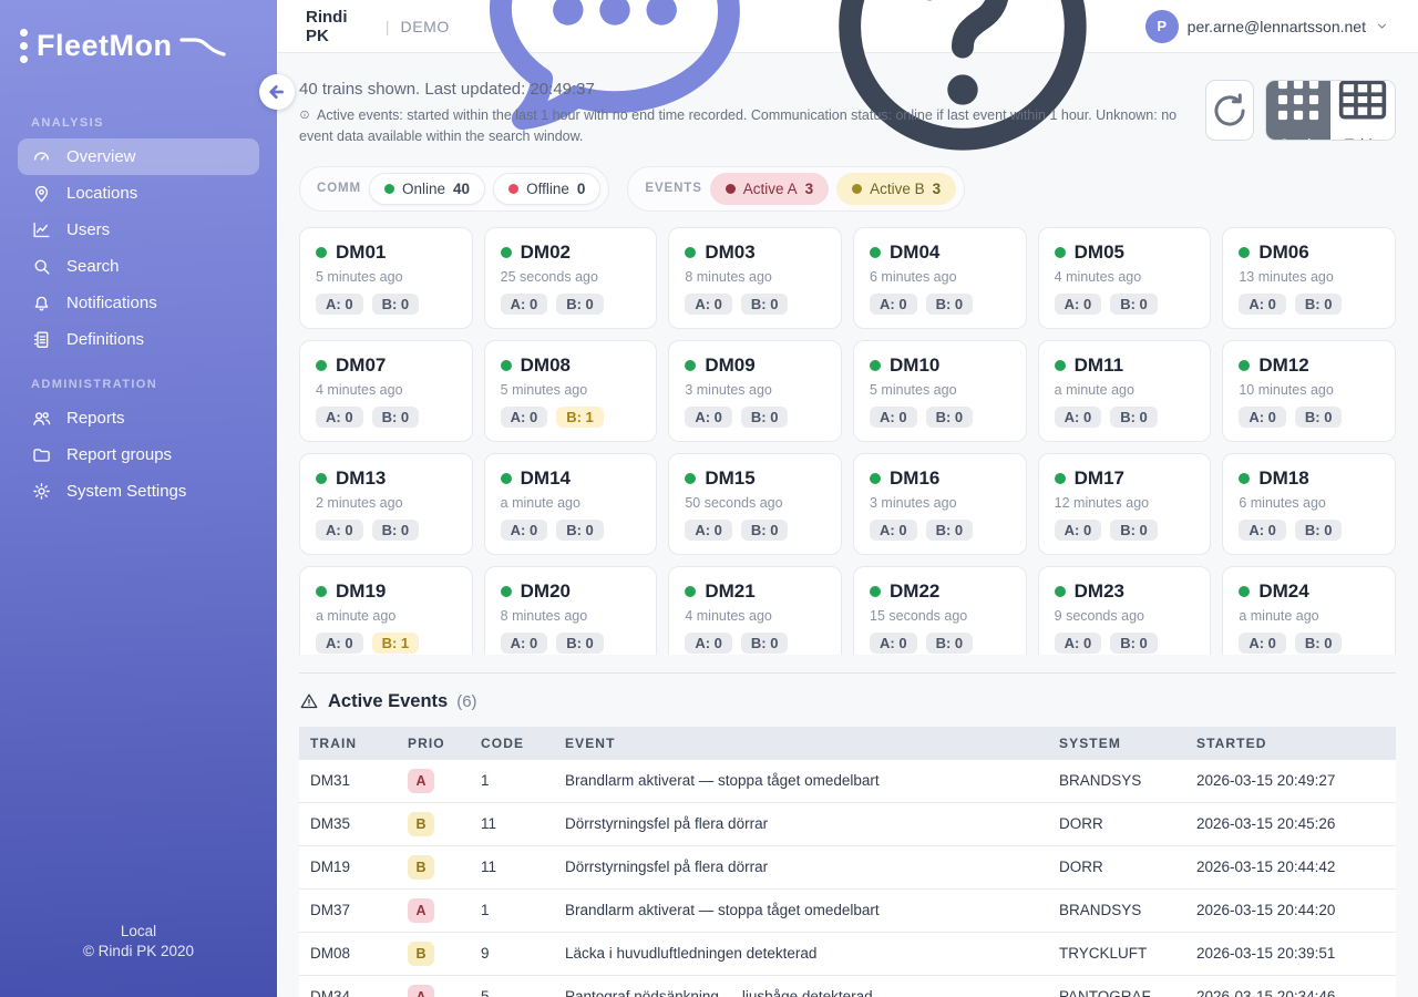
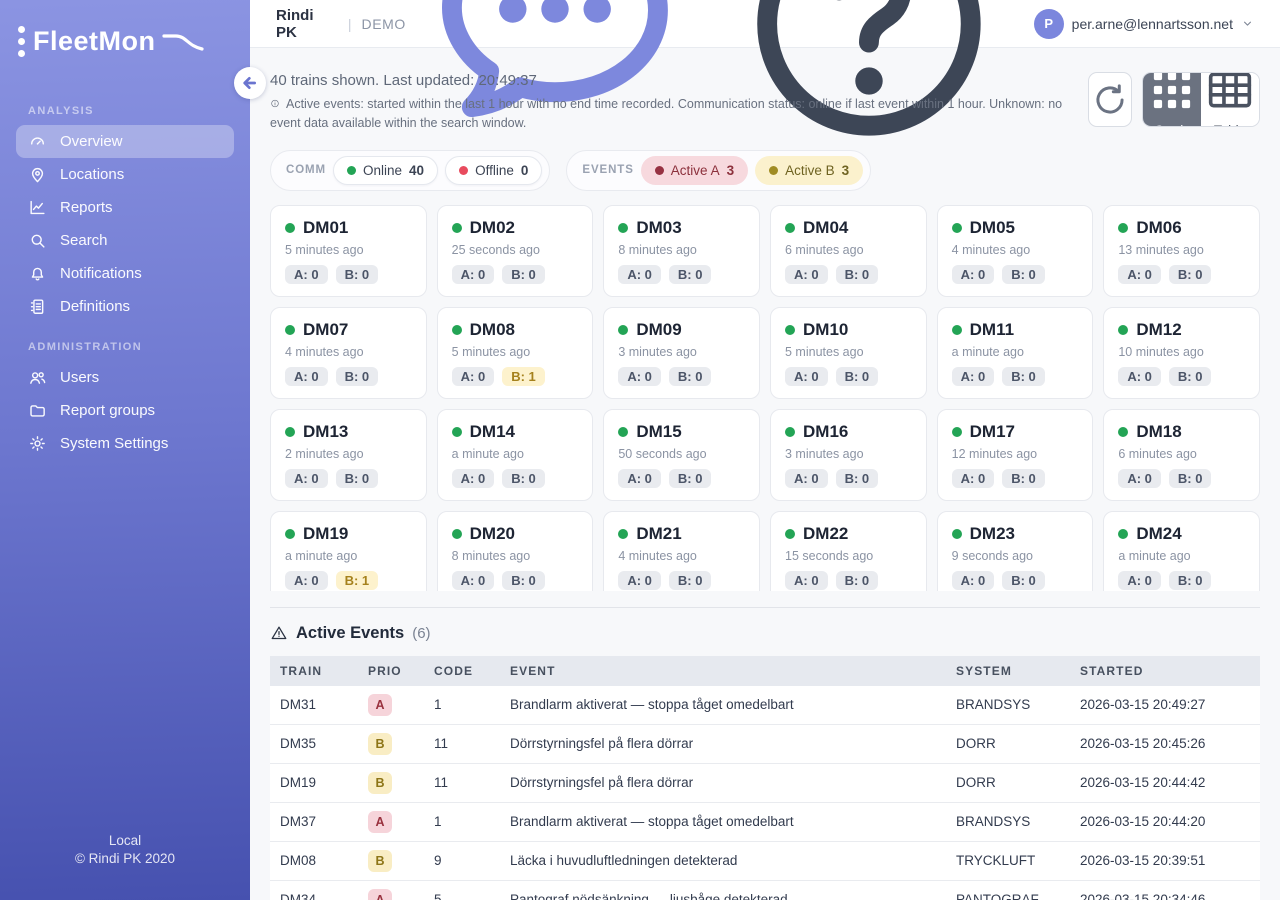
  FleetMon
  ANALYSIS
  Overview
  Locations
- Users
+ Reports
  Search
  Notifications
  Definitions
  ADMINISTRATION
- Reports
+ Users
  Report groups
  System Settings
  Local
  © Rindi PK 2020
  Rindi PK
  |
  DEMO
  P
  per.arne@lennartsson.net
  40 trains shown. Last updated: 20:49:37
  Active events: started within the last 1 hour with no end time recorded. Communication status: online if last event within 1 hour. Unknown: no event data available within the search window.
  COMM
  Online
  40
  Offline
  0
  EVENTS
  Active A
  3
  Active B
  3
  DM01
  5 minutes ago
  A: 0
  B: 0
  DM02
  25 seconds ago
  A: 0
  B: 0
  DM03
  8 minutes ago
  A: 0
  B: 0
  DM04
  6 minutes ago
  A: 0
  B: 0
  DM05
  4 minutes ago
  A: 0
  B: 0
  DM06
  13 minutes ago
  A: 0
  B: 0
  DM07
  4 minutes ago
  A: 0
  B: 0
  DM08
  5 minutes ago
  A: 0
  B: 1
  DM09
  3 minutes ago
  A: 0
  B: 0
  DM10
  5 minutes ago
  A: 0
  B: 0
  DM11
  a minute ago
  A: 0
  B: 0
  DM12
  10 minutes ago
  A: 0
  B: 0
  DM13
  2 minutes ago
  A: 0
  B: 0
  DM14
  a minute ago
  A: 0
  B: 0
  DM15
  50 seconds ago
  A: 0
  B: 0
  DM16
  3 minutes ago
  A: 0
  B: 0
  DM17
  12 minutes ago
  A: 0
  B: 0
  DM18
  6 minutes ago
  A: 0
  B: 0
  DM19
  a minute ago
  A: 0
  B: 1
  DM20
  8 minutes ago
  A: 0
  B: 0
  DM21
  4 minutes ago
  A: 0
  B: 0
  DM22
  15 seconds ago
  A: 0
  B: 0
  DM23
  9 seconds ago
  A: 0
  B: 0
  DM24
  a minute ago
  A: 0
  B: 0
  Active Events
  (6)
  TRAIN	PRIO	CODE	EVENT	SYSTEM	STARTED
  DM31	A	1	Brandlarm aktiverat — stoppa tåget omedelbart	BRANDSYS	2026-03-15 20:49:27
  DM35	B	11	Dörrstyrningsfel på flera dörrar	DORR	2026-03-15 20:45:26
  DM19	B	11	Dörrstyrningsfel på flera dörrar	DORR	2026-03-15 20:44:42
  DM37	A	1	Brandlarm aktiverat — stoppa tåget omedelbart	BRANDSYS	2026-03-15 20:44:20
  DM08	B	9	Läcka i huvudluftledningen detekterad	TRYCKLUFT	2026-03-15 20:39:51
